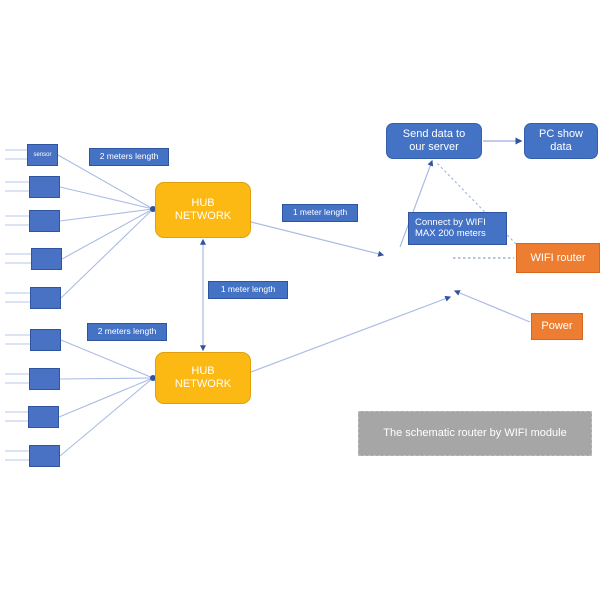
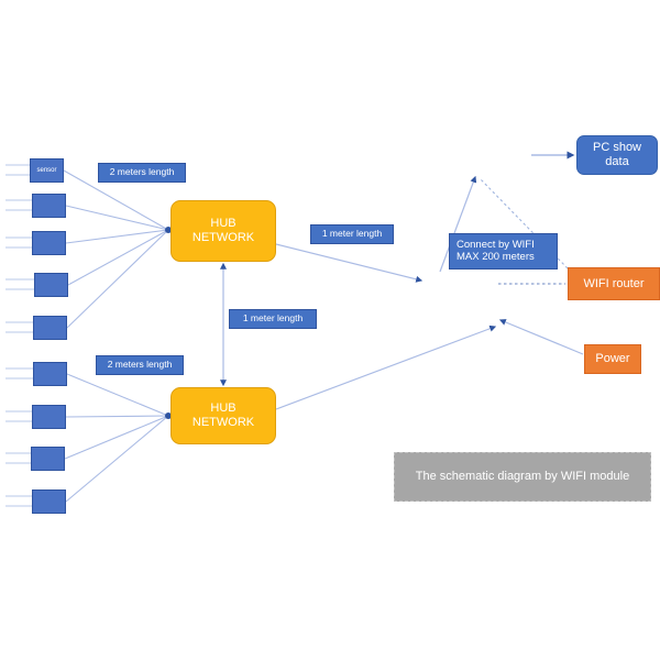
  2 meters length
  2 meters length
  1 meter length
  1 meter length
  HUB
  NETWORK
  HUB
  NETWORK
- Send data to
- our server
  PC show
  data
  Connect by WIFI
  MAX 200 meters
  WIFI router
  Power
- The schematic router by WIFI module
+ The schematic diagram by WIFI module
